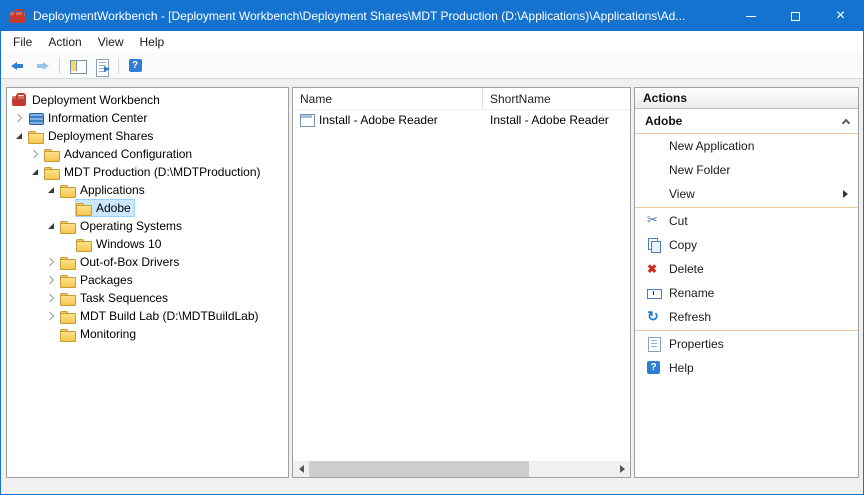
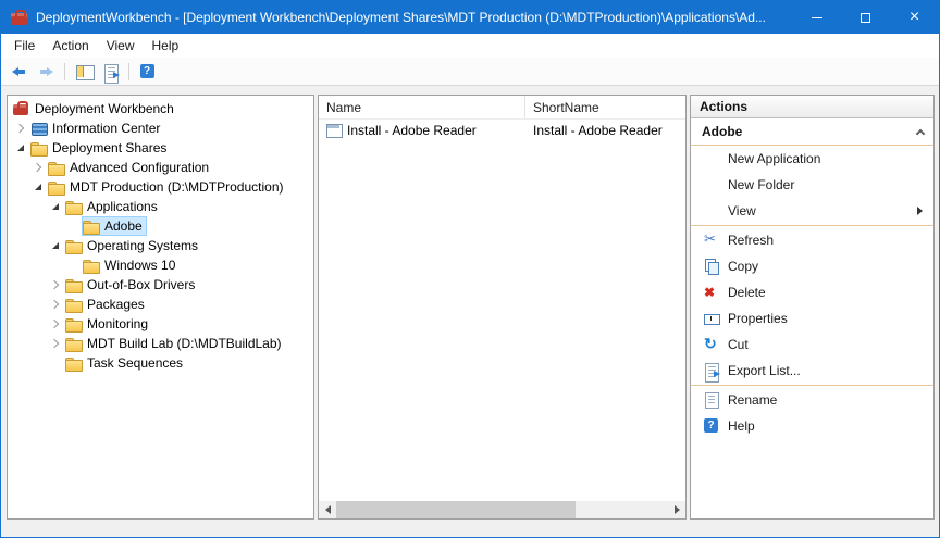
- DeploymentWorkbench - [Deployment Workbench\Deployment Shares\MDT Production (D:\Applications)\Applications\Ad...
+ DeploymentWorkbench - [Deployment Workbench\Deployment Shares\MDT Production (D:\MDTProduction)\Applications\Ad...
  File
  Action
  View
  Help
  Deployment Workbench
  Information Center
  Deployment Shares
  Advanced Configuration
  MDT Production (D:\MDTProduction)
  Applications
  Adobe
  Operating Systems
  Windows 10
  Out-of-Box Drivers
  Packages
- Task Sequences
+ Monitoring
  MDT Build Lab (D:\MDTBuildLab)
- Monitoring
+ Task Sequences
  Name
  ShortName
  Install - Adobe Reader
  Install - Adobe Reader
  Actions
  Adobe
  New Application
  New Folder
  View
- Cut
+ Refresh
  Copy
  Delete
- Rename
+ Properties
- Refresh
+ Cut
+ Export List...
- Properties
+ Rename
  Help
